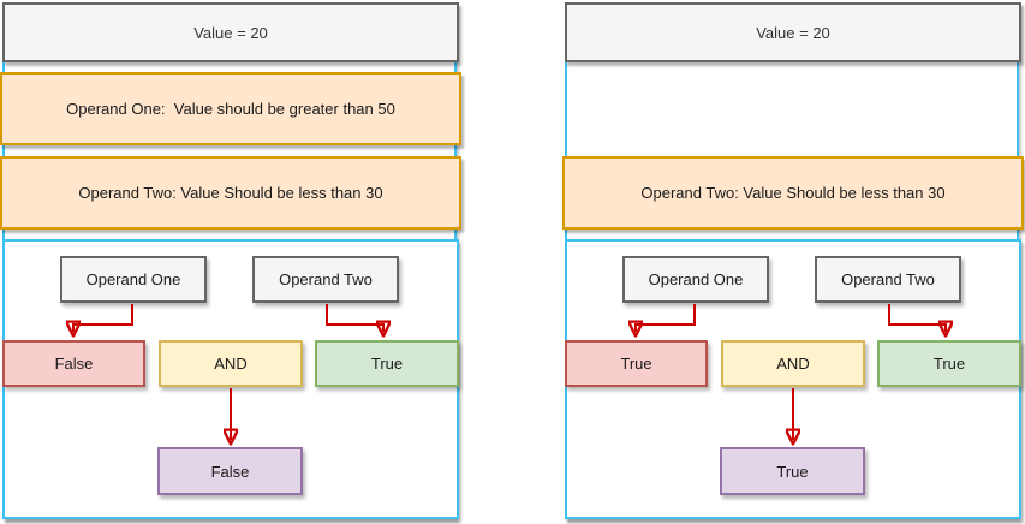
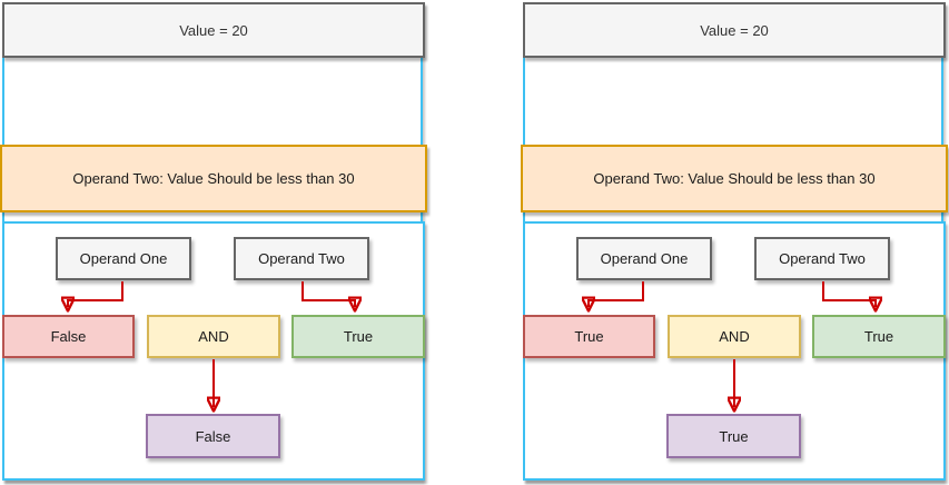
  Value = 20
- Operand One: Value should be greater than 50
  Operand Two: Value Should be less than 30
  Operand One
  Operand Two
  False
  AND
  True
  False
  Value = 20
  Operand Two: Value Should be less than 30
  Operand One
  Operand Two
  True
  AND
  True
  True
